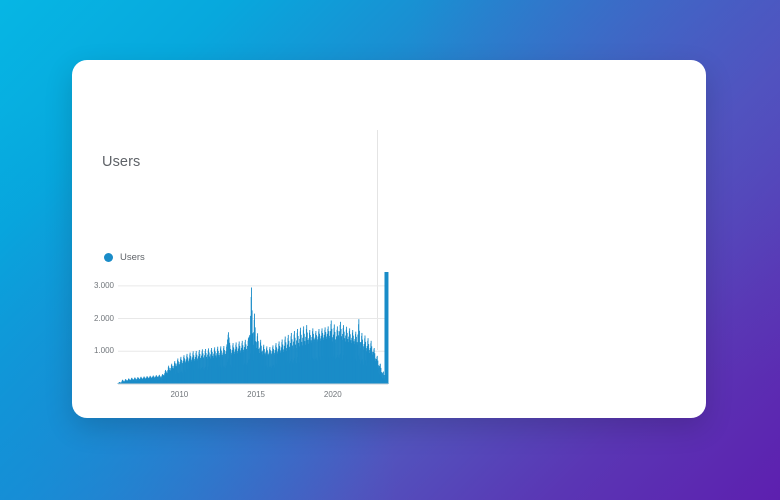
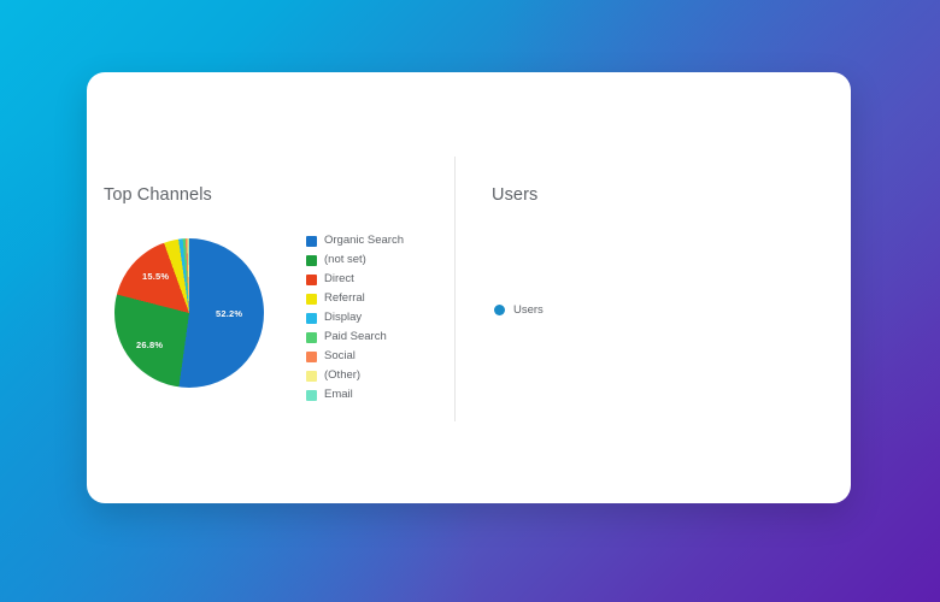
+ Top Channels
+ 52.2%
+ 26.8%
+ 15.5%
+ Organic Search
+ (not set)
+ Direct
+ Referral
+ Display
+ Paid Search
+ Social
+ (Other)
+ Email
  Users
  Users
- 1.000
- 2.000
- 3.000
- 2010
- 2015
- 2020
